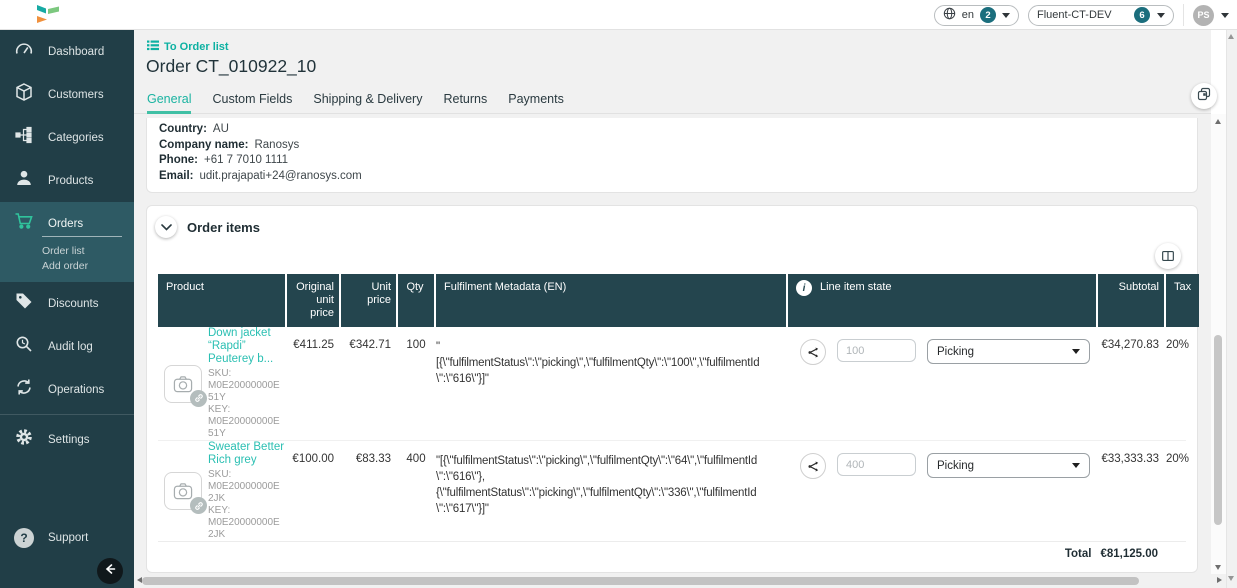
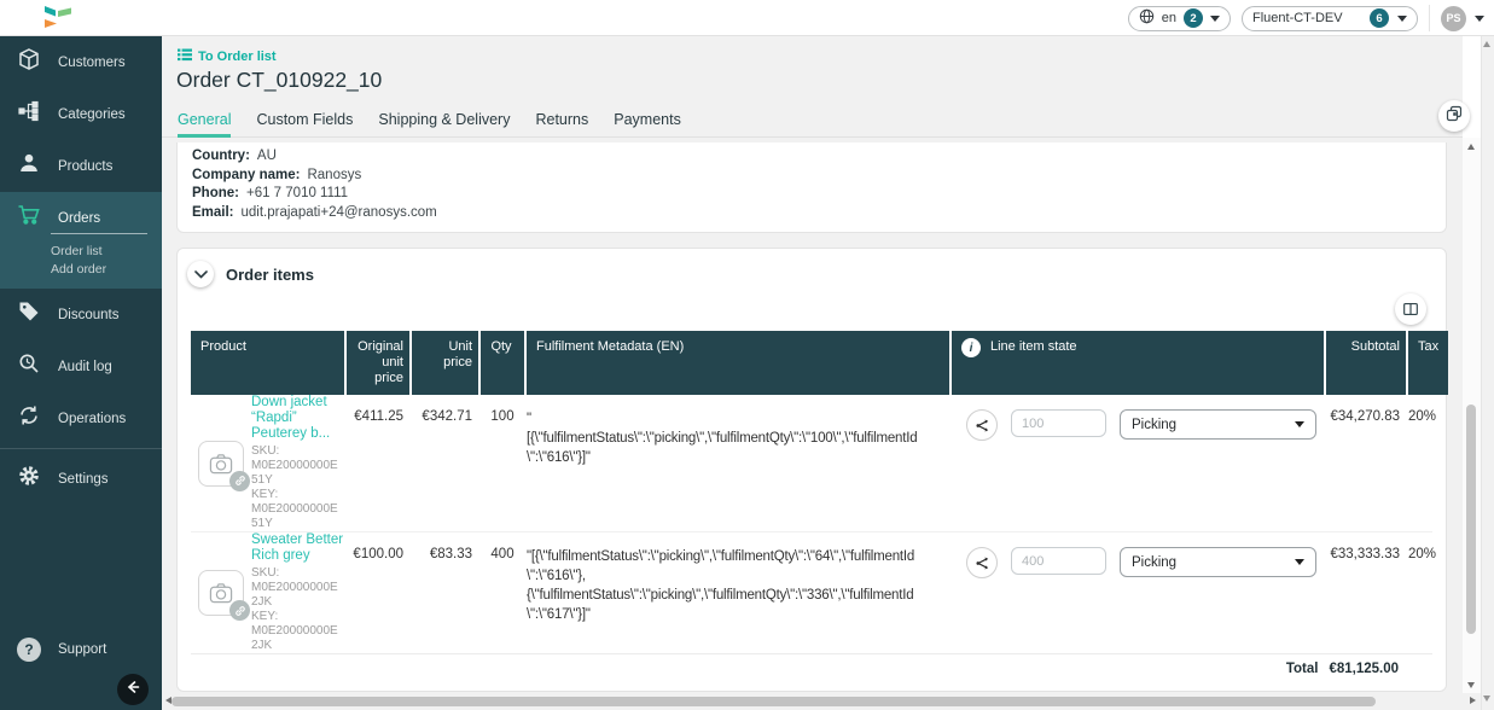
  en
  2
  Fluent-CT-DEV
  6
  PS
- Dashboard
  Customers
  Categories
  Products
  Orders
  Order list
  Add order
  Discounts
  Audit log
  Operations
  Settings
  ?
  Support
  To Order list
  Order CT_010922_10
  General
  Custom Fields
  Shipping & Delivery
  Returns
  Payments
  Country:
  AU
  Company name:
  Ranosys
  Phone:
  +61 7 7010 1111
  Email:
  udit.prajapati+24@ranosys.com
  Order items
  Product
  Original unit price
  Unit price
  Qty
  Fulfilment Metadata (EN)
  i
  Line item state
  Subtotal
  Tax
  Down jacket “Rapdi” Peuterey b...
  SKU:
  M0E20000000E51Y
  KEY:
  M0E20000000E51Y
  €411.25
  €342.71
  100
  "
  [{\"fulfilmentStatus\":\"picking\",\"fulfilmentQty\":\"100\",\"fulfilmentId\":\"616\"}]"
  100
  Picking
  €34,270.83
  20%
  Sweater Better Rich grey
  SKU:
  M0E20000000E2JK
  KEY:
  M0E20000000E2JK
  €100.00
  €83.33
  400
  "[{\"fulfilmentStatus\":\"picking\",\"fulfilmentQty\":\"64\",\"fulfilmentId\":\"616\"},
  {\"fulfilmentStatus\":\"picking\",\"fulfilmentQty\":\"336\",\"fulfilmentId\":\"617\"}]"
  400
  Picking
  €33,333.33
  20%
  Total
  €81,125.00
